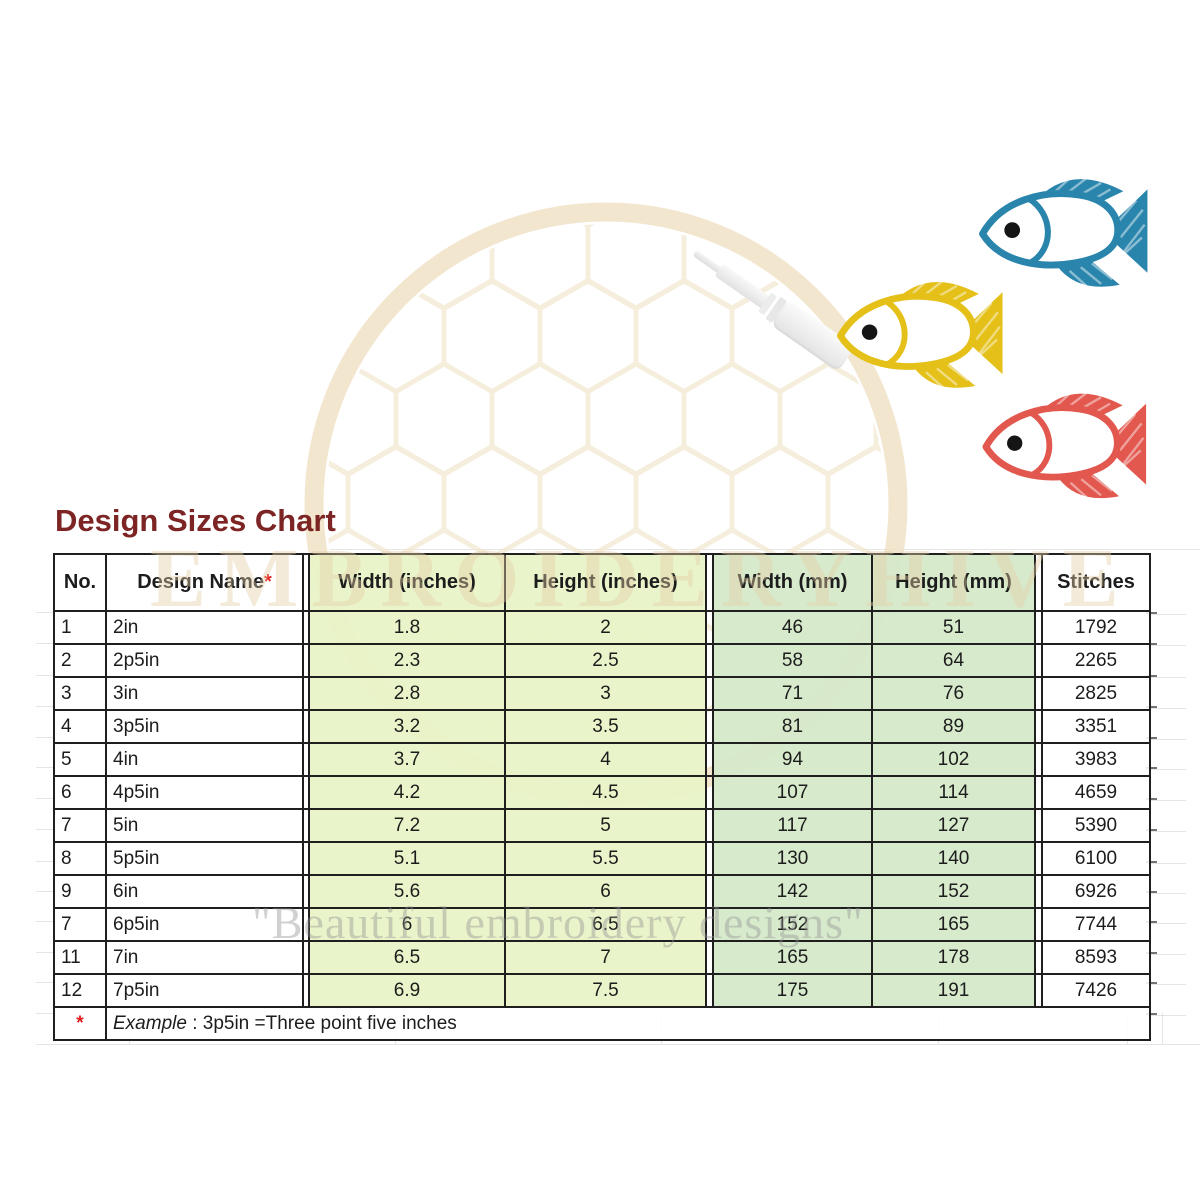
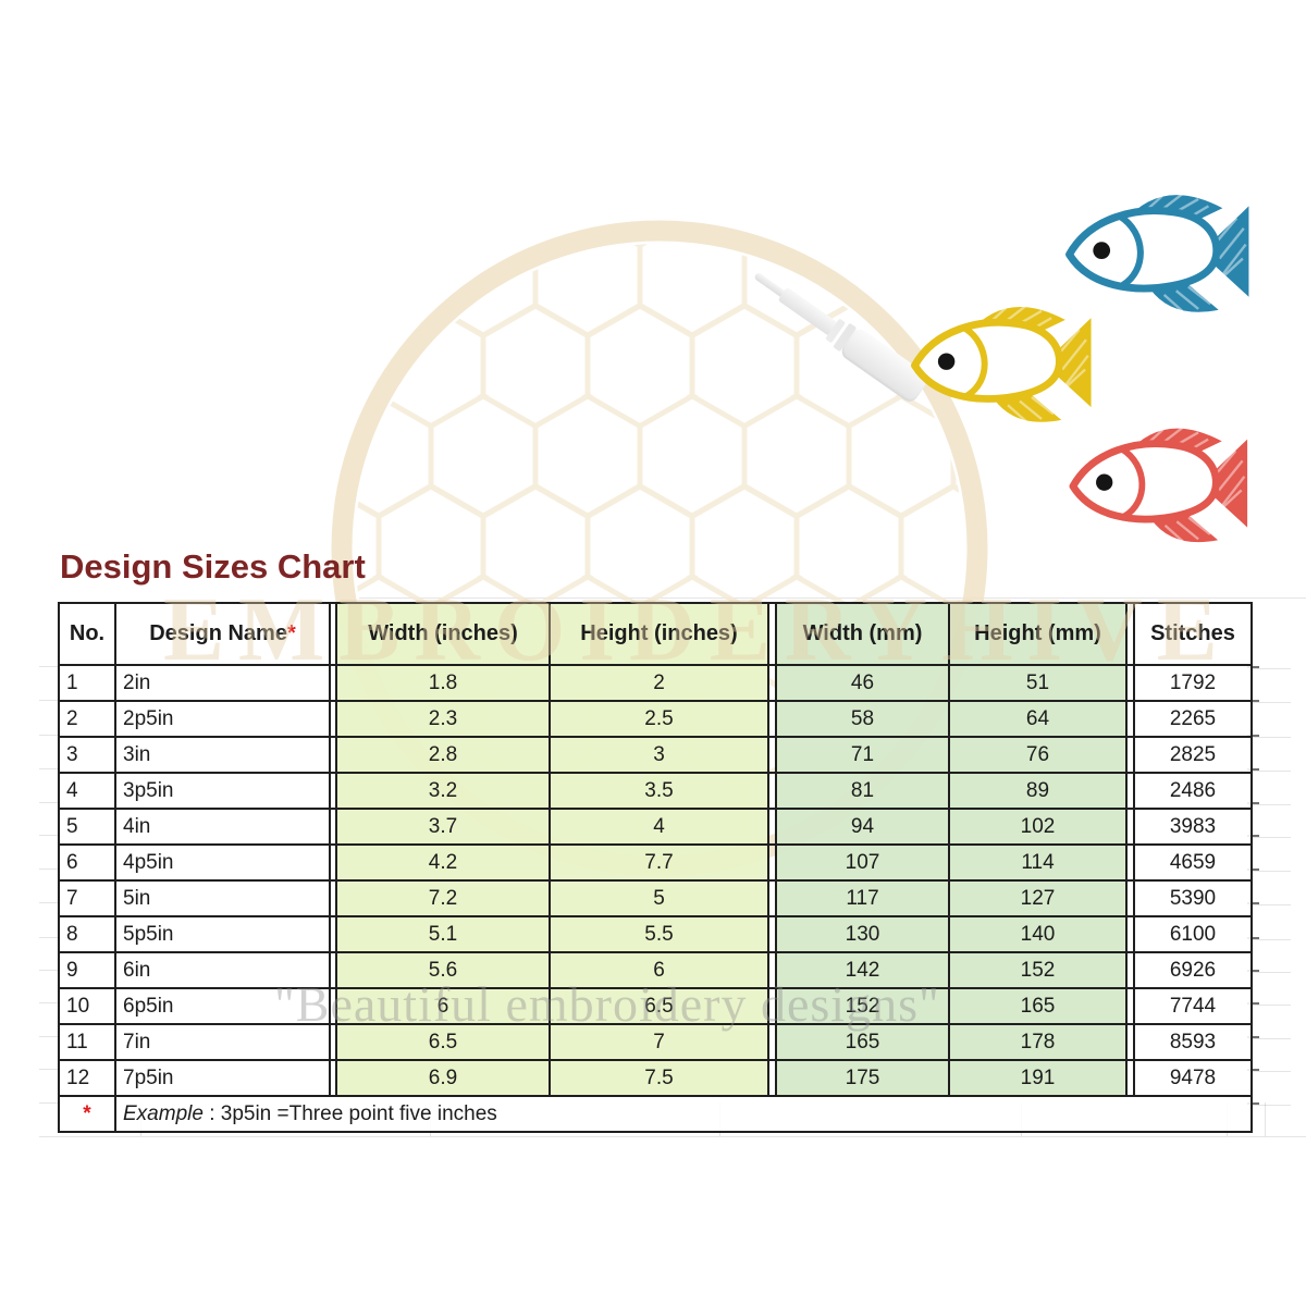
  Design Sizes Chart
  No.	Design Name*		Width (inches)	Height (inches)		Width (mm)	Height (mm)		Stitches
  1	2in		1.8	2		46	51		1792
  2	2p5in		2.3	2.5		58	64		2265
  3	3in		2.8	3		71	76		2825
- 4	3p5in		3.2	3.5		81	89		3351
+ 4	3p5in		3.2	3.5		81	89		2486
  5	4in		3.7	4		94	102		3983
- 6	4p5in		4.2	4.5		107	114		4659
+ 6	4p5in		4.2	7.7		107	114		4659
  7	5in		7.2	5		117	127		5390
  8	5p5in		5.1	5.5		130	140		6100
  9	6in		5.6	6		142	152		6926
- 7	6p5in		6	6.5		152	165		7744
+ 10	6p5in		6	6.5		152	165		7744
  11	7in		6.5	7		165	178		8593
- 12	7p5in		6.9	7.5		175	191		7426
+ 12	7p5in		6.9	7.5		175	191		9478
  *	Example : 3p5in =Three point five inches
  EMBROIDERYHIVE
  "Beautiful embroidery designs"
